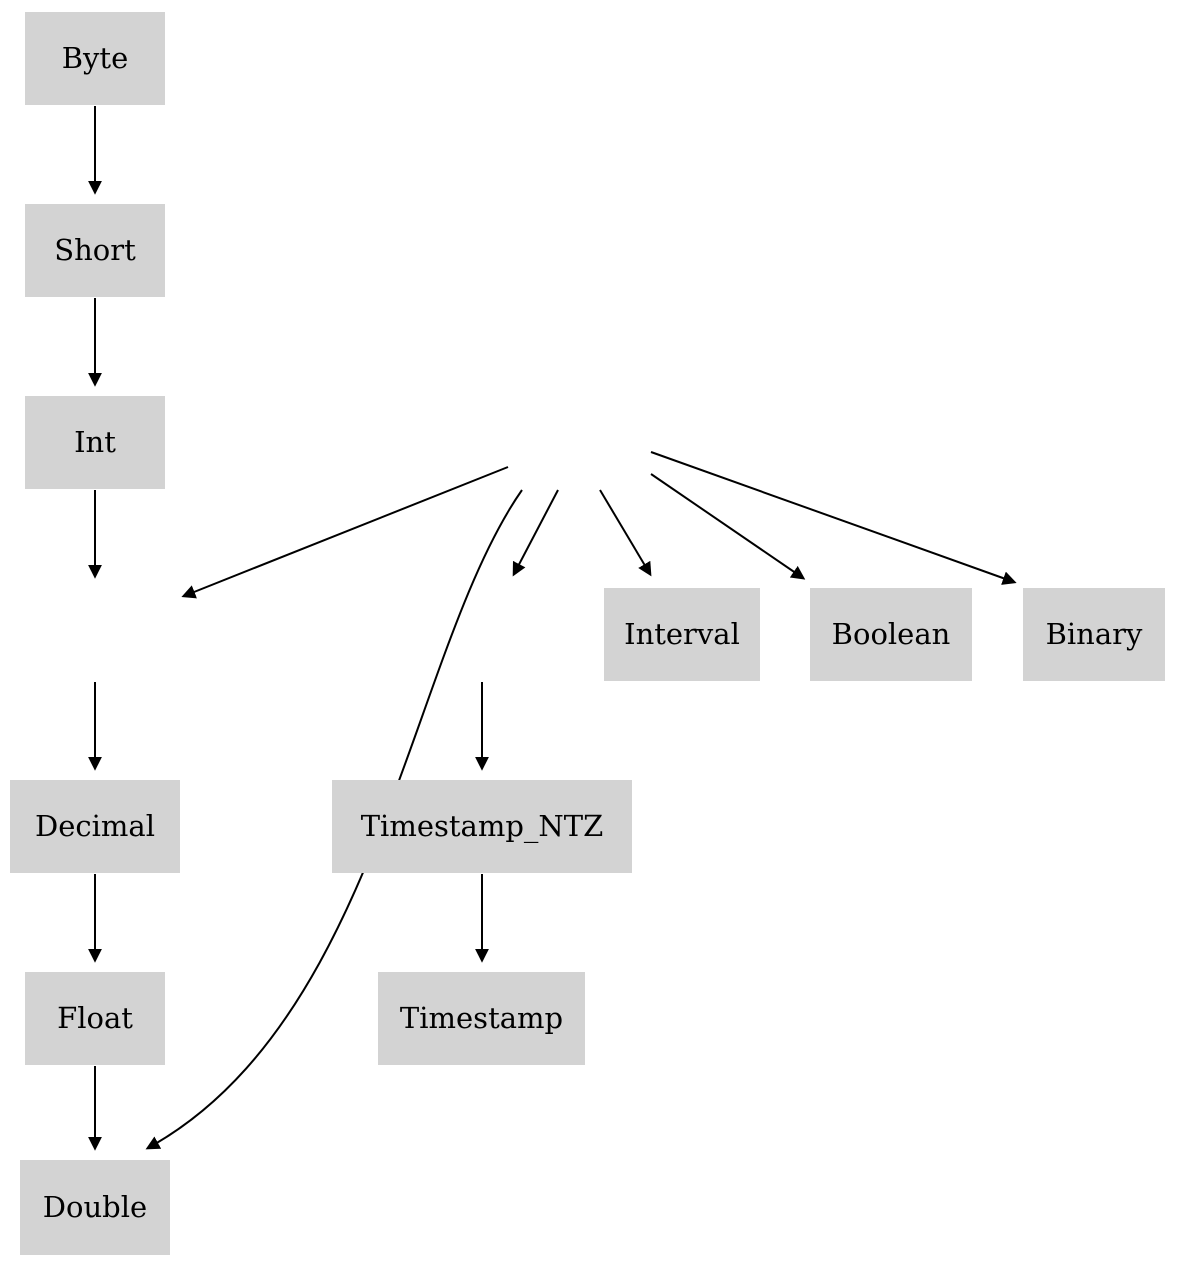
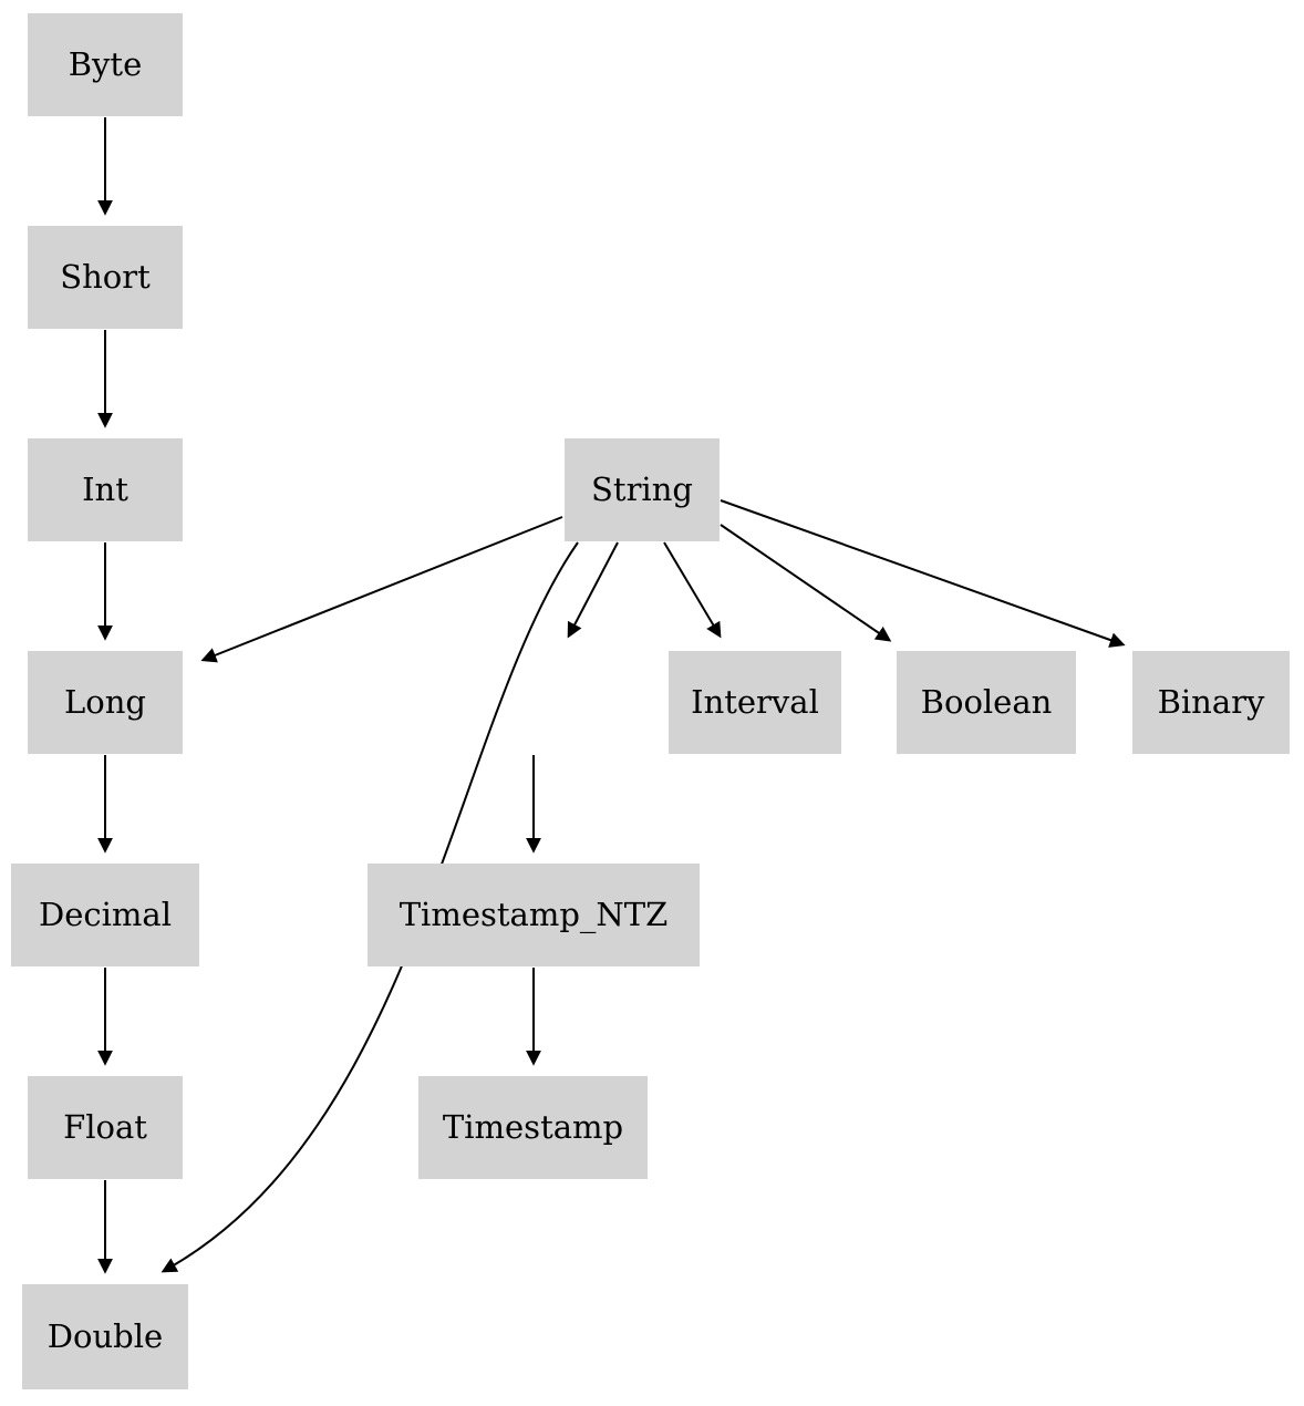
  Byte
  Short
  Int
+ String
+ Long
  Interval
  Boolean
  Binary
  Decimal
  Timestamp_NTZ
  Float
  Timestamp
  Double
